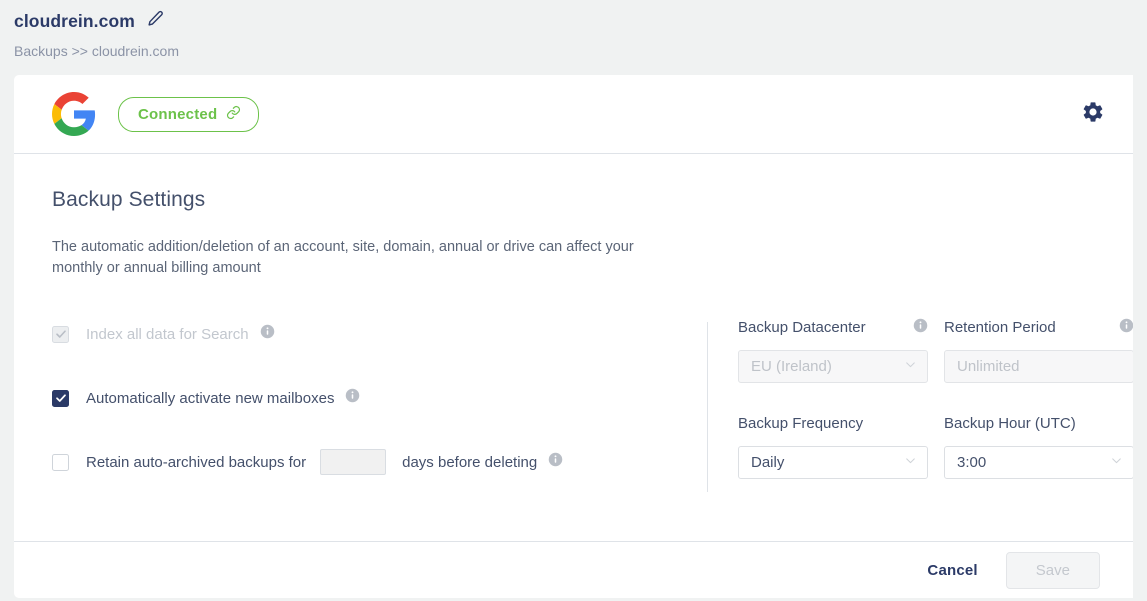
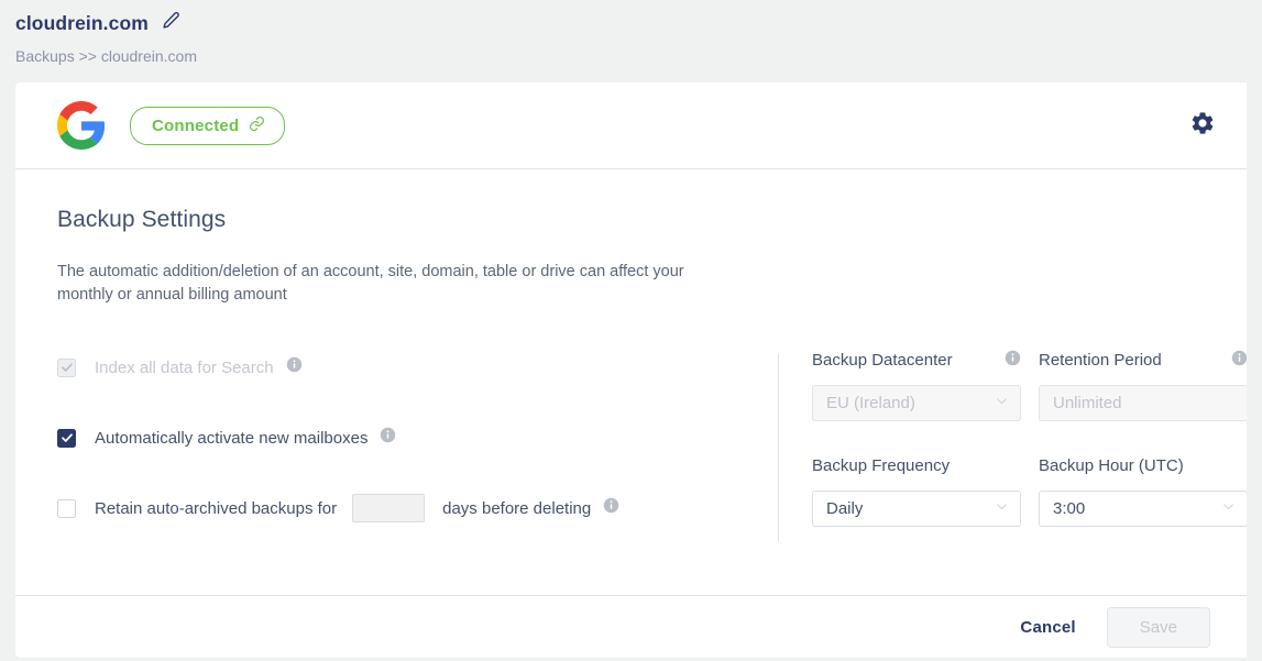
  cloudrein.com
  Backups >> cloudrein.com
  Connected
  Backup Settings
- The automatic addition/deletion of an account, site, domain, annual or drive can affect your monthly or annual billing amount
+ The automatic addition/deletion of an account, site, domain, table or drive can affect your monthly or annual billing amount
  Index all data for Search
  Automatically activate new mailboxes
  Retain auto-archived backups for
  days before deleting
  Backup Datacenter
  EU (Ireland)
  Retention Period
  Unlimited
  Backup Frequency
  Daily
  Backup Hour (UTC)
  3:00
  Cancel
  Save
